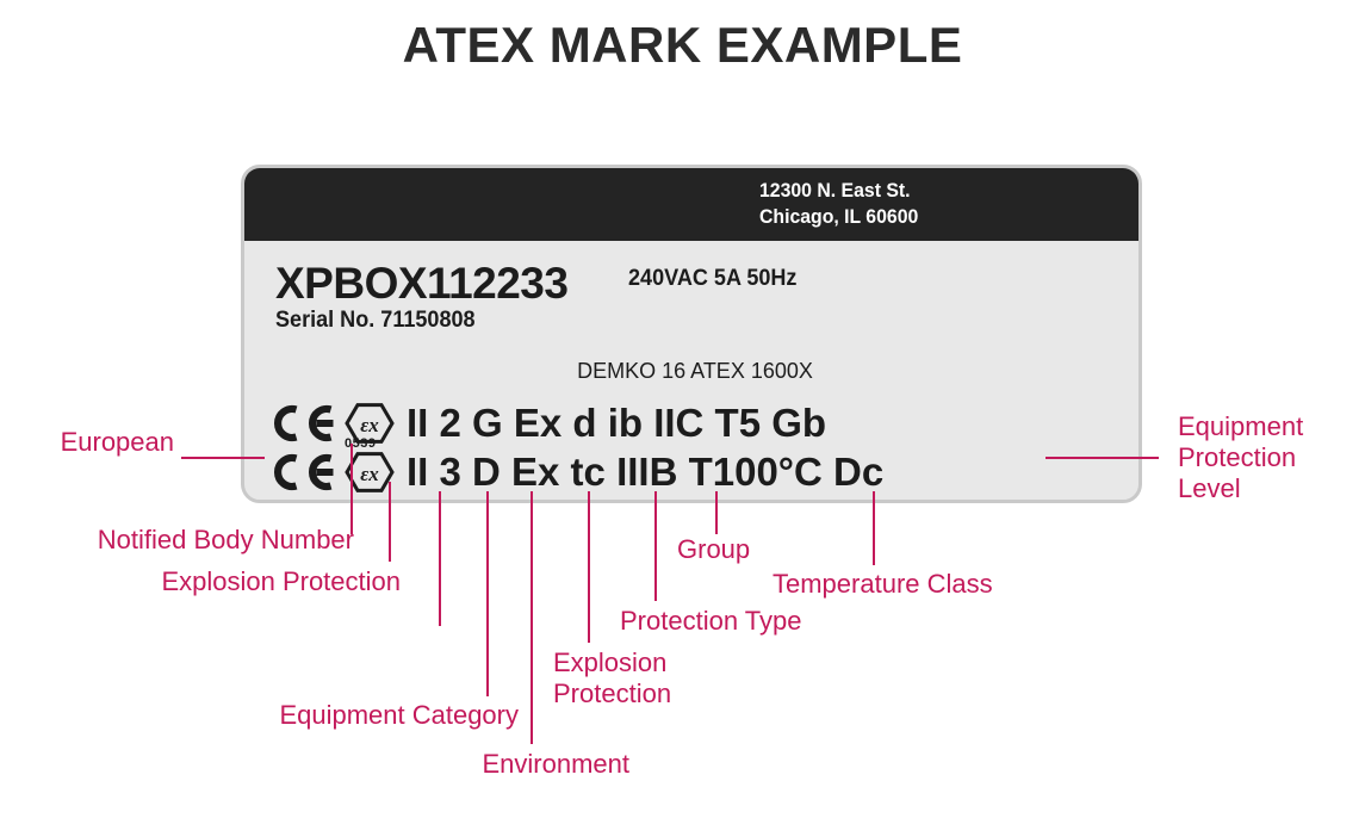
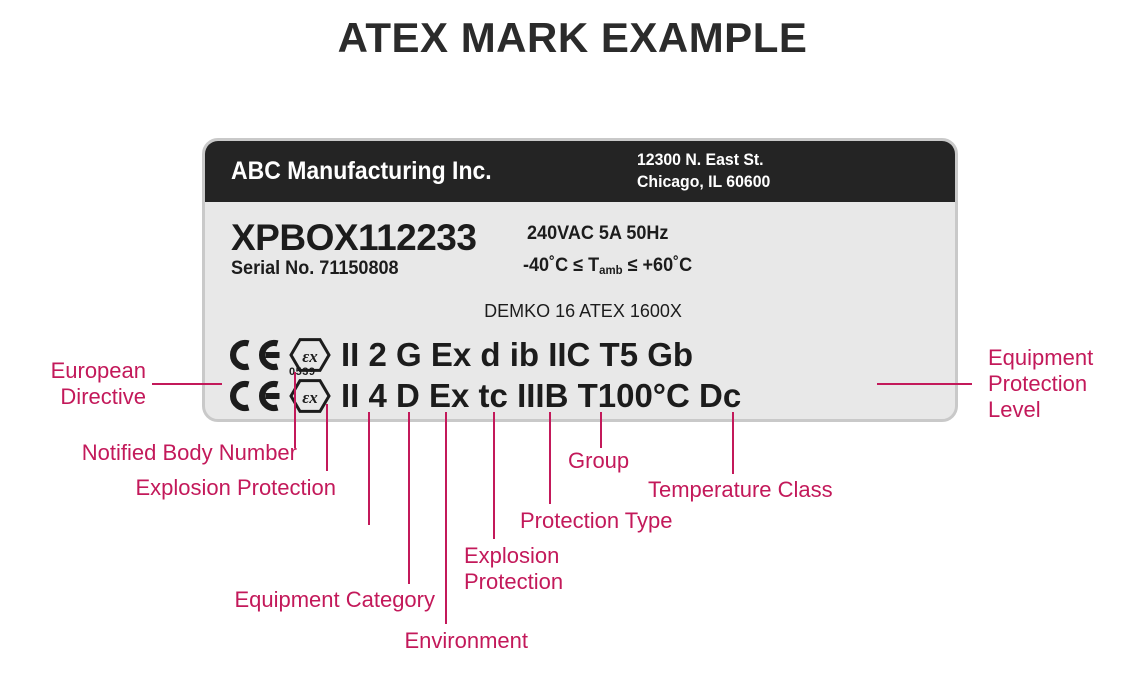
  ATEX MARK EXAMPLE
+ ABC Manufacturing Inc.
  12300 N. East St.
  Chicago, IL 60600
  XPBOX112233
  Serial No. 71150808
  240VAC 5A 50Hz
+ -40˚C ≤ Tamb ≤ +60˚C
  DEMKO 16 ATEX 1600X
  εx
  II 2 G Ex d ib IIC T5 Gb
  εx
- II 3 D Ex tc IIIB T100°C Dc
+ II 4 D Ex tc IIIB T100°C Dc
  0539
  European
+ Directive
  Notified Body Number
  Explosion Protection
  Equipment Category
  Environment
  Explosion
  Protection
  Protection Type
  Group
  Temperature Class
  Equipment
  Protection
  Level
